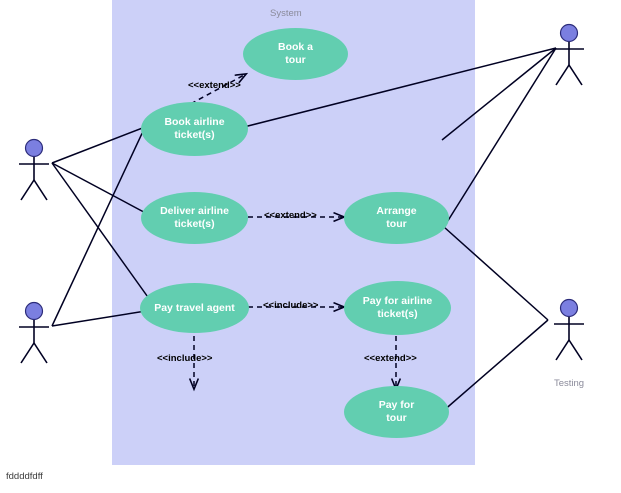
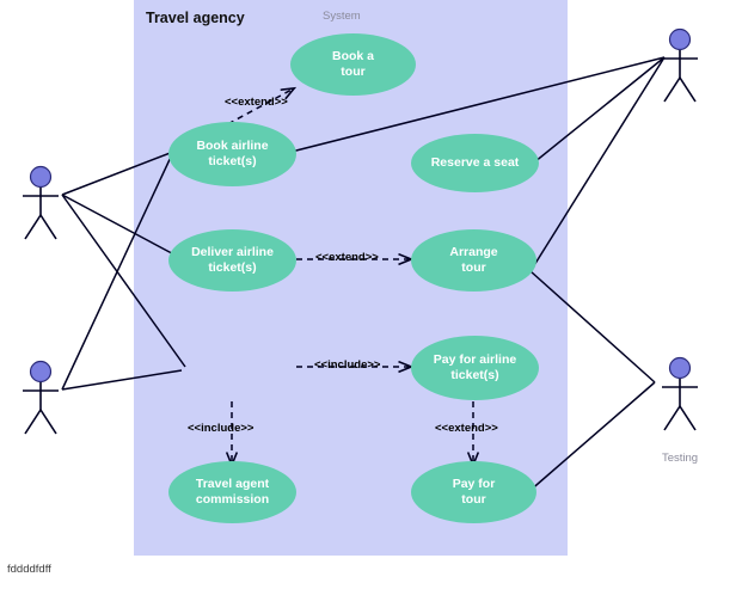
+ Travel agency
  System
  Book a
  tour
  Book airline
  ticket(s)
+ Reserve a seat
  Deliver airline
  ticket(s)
  Arrange
  tour
- Pay travel agent
  Pay for airline
  ticket(s)
+ Travel agent
+ commission
  Pay for
  tour
  <<extend>>
  <<extend>>
  <<include>>
  <<include>>
  <<extend>>
  Testing
  fddddfdff
